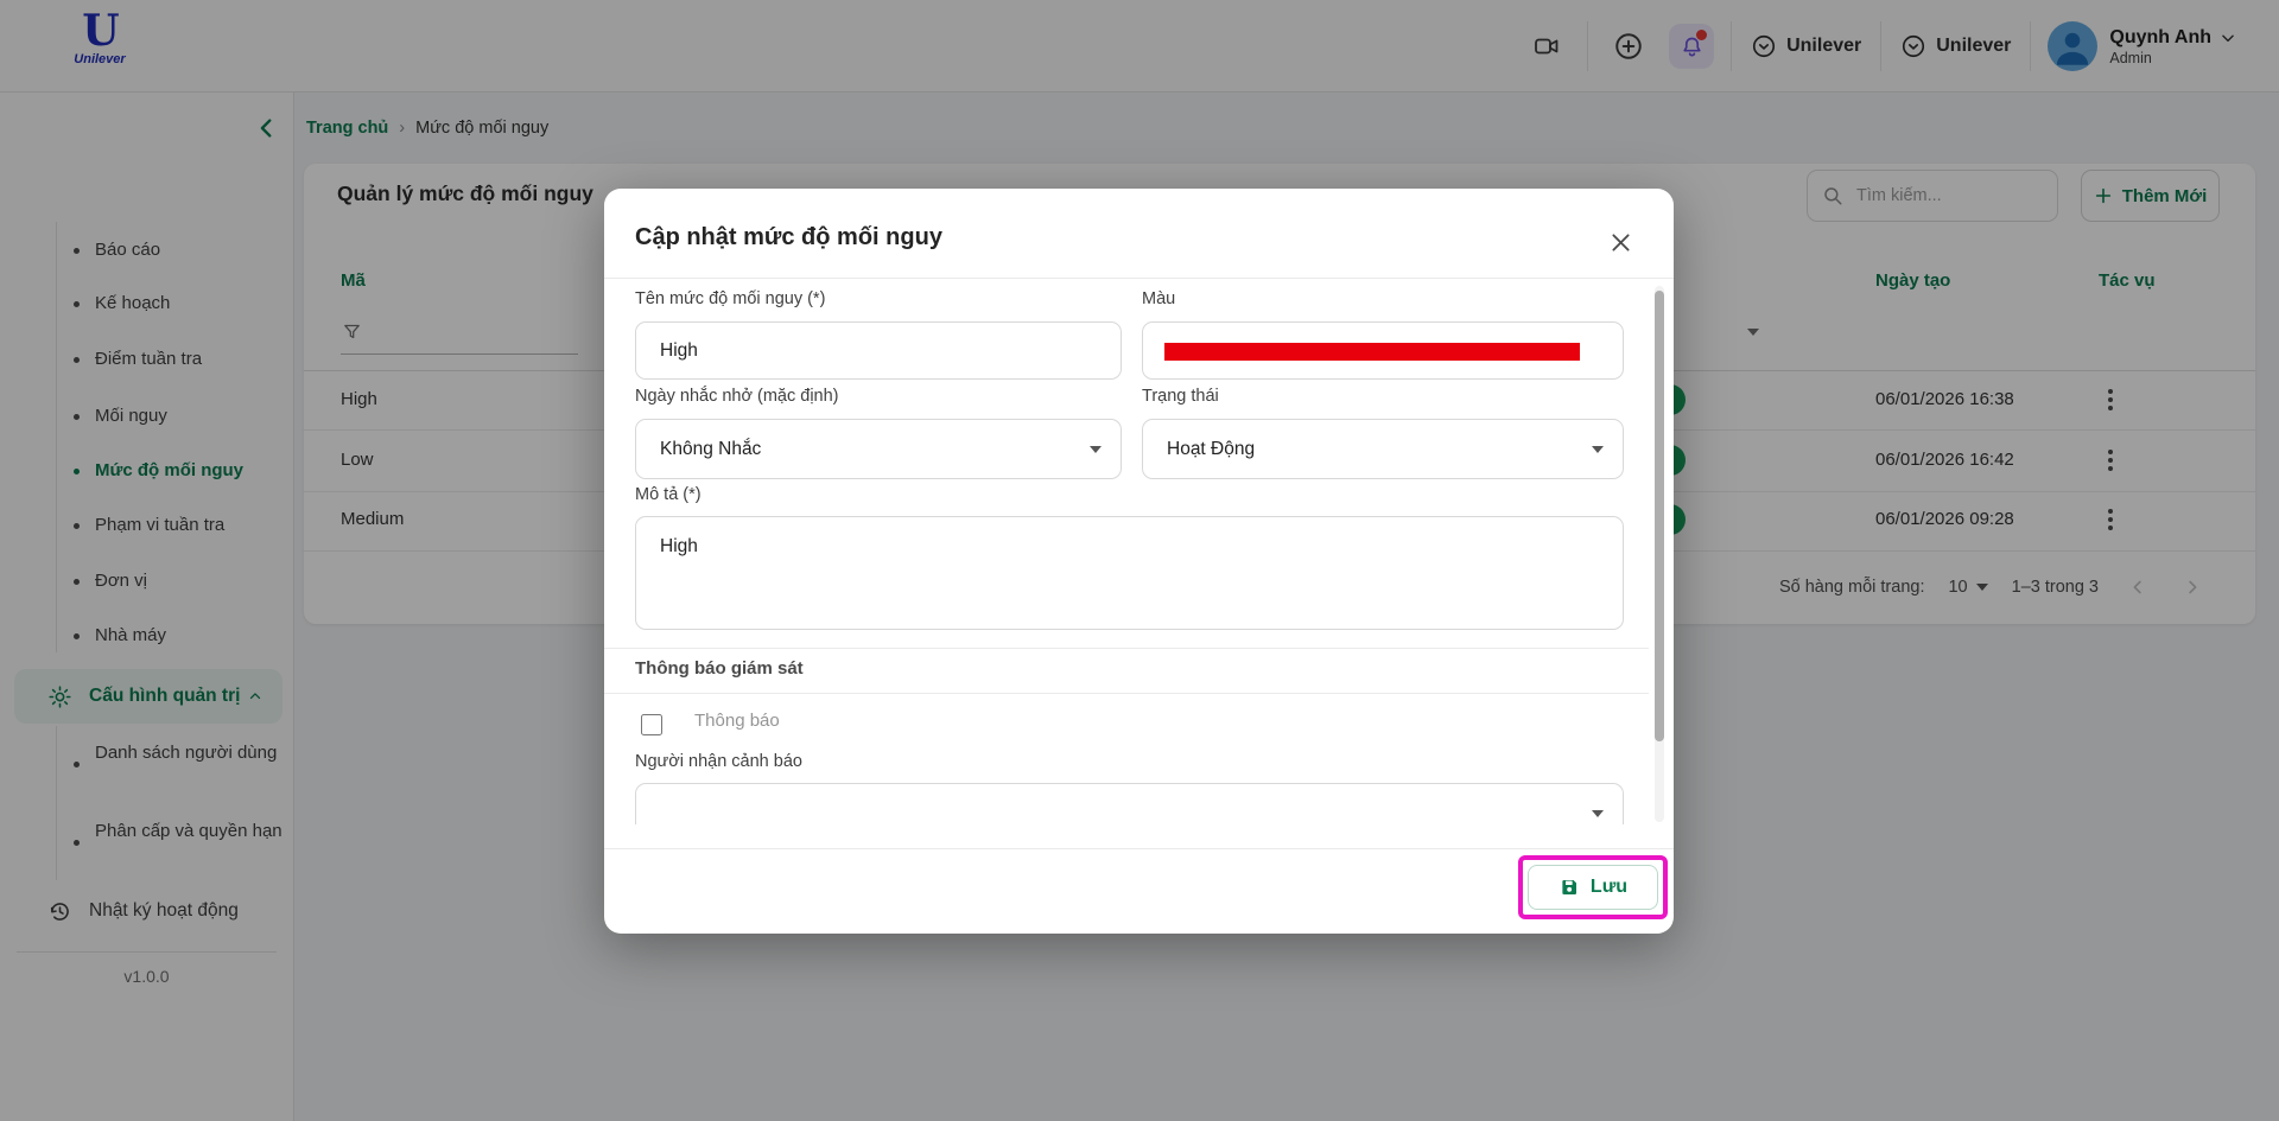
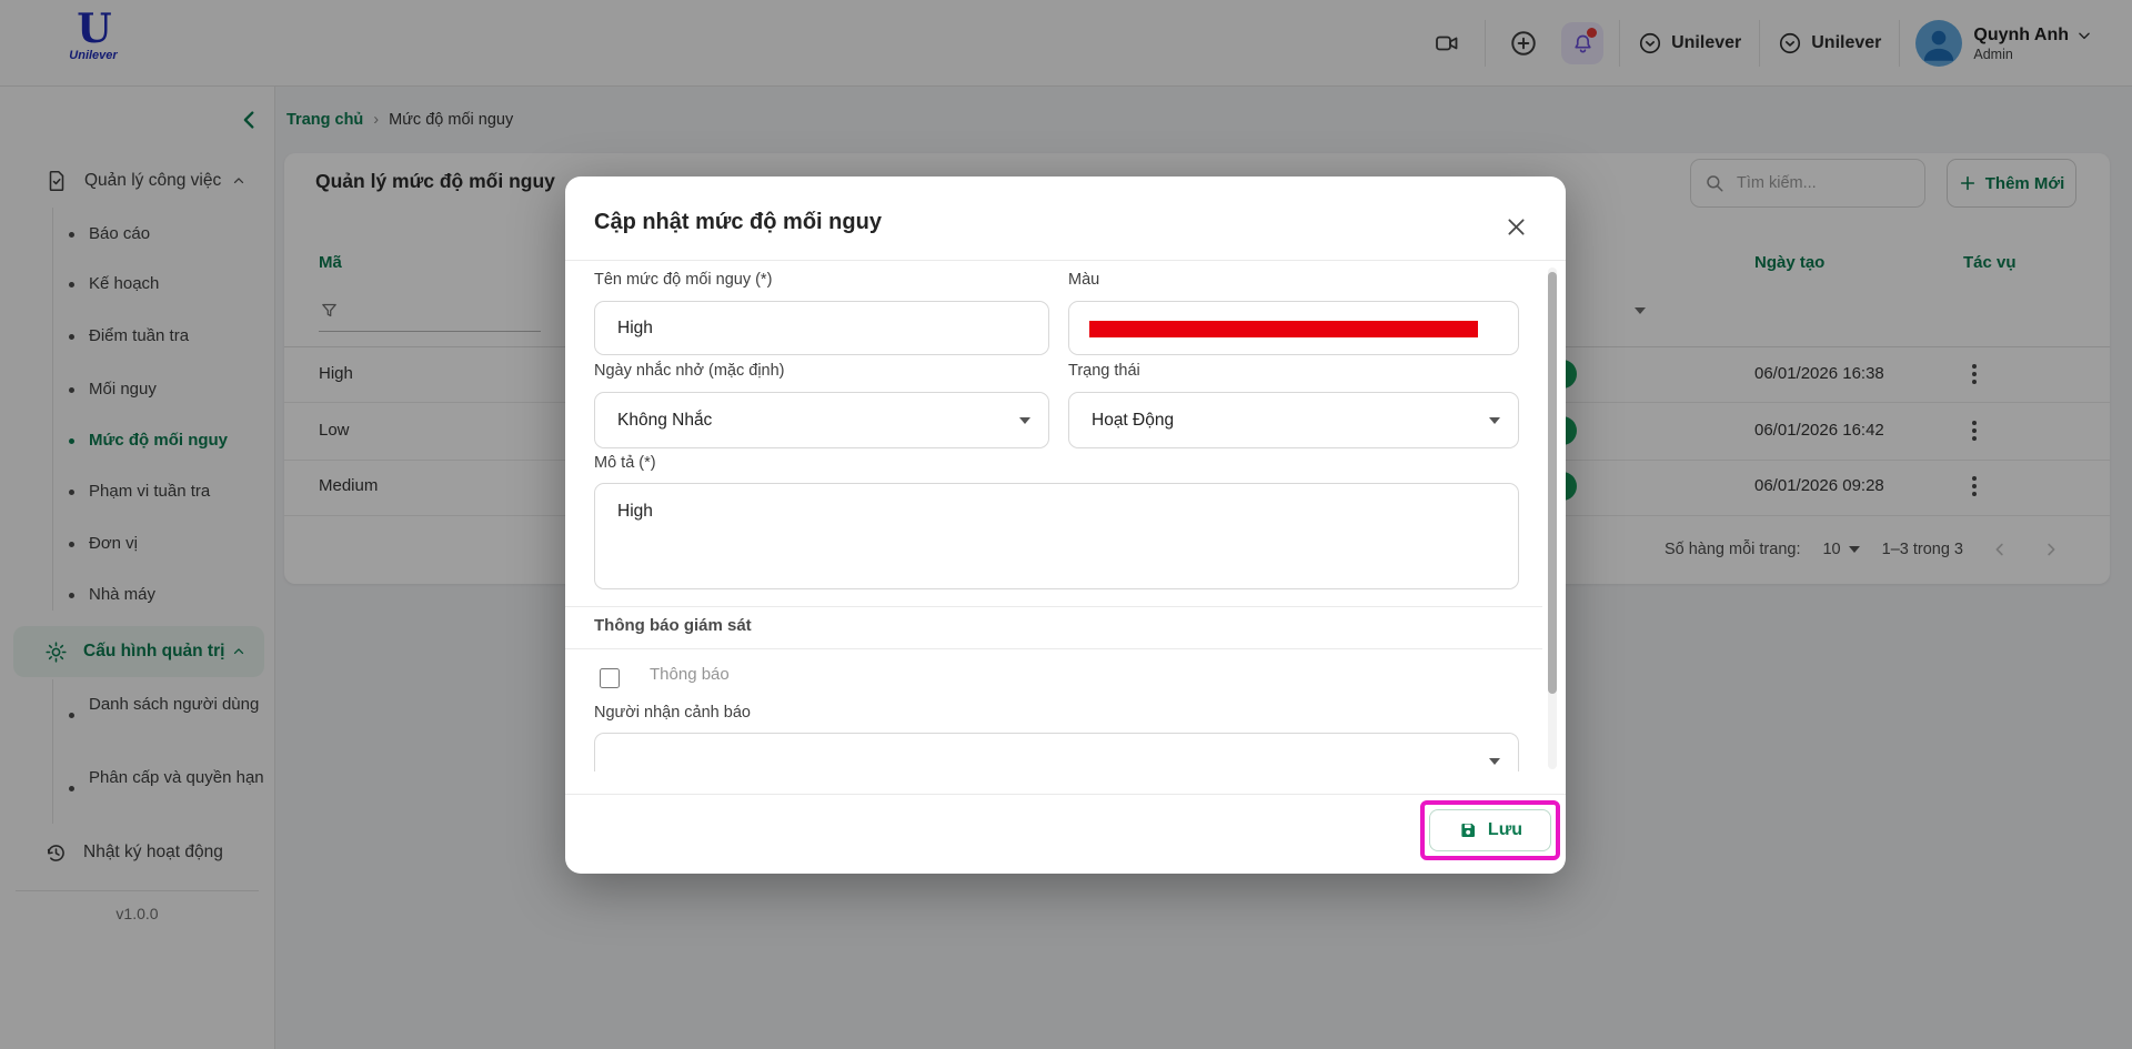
  U
  Unilever
  Unilever
  Unilever
  Quynh Anh
  Admin
+ Quản lý công việc
  Báo cáo
  Kế hoạch
  Điểm tuần tra
  Mối nguy
  Mức độ mối nguy
  Phạm vi tuần tra
  Đơn vị
  Nhà máy
  Cấu hình quản trị
  Danh sách người dùng
  Phân cấp và quyền hạn
  Nhật ký hoạt động
  v1.0.0
  Trang chủ
  ›
  Mức độ mối nguy
  Quản lý mức độ mối nguy
  Tìm kiếm...
  Thêm Mới
  Mã
  Ngày tạo
  Tác vụ
  High
  06/01/2026 16:38
  Low
  06/01/2026 16:42
  Medium
  06/01/2026 09:28
  Số hàng mỗi trang:
  10
  1–3 trong 3
  Cập nhật mức độ mối nguy
  Tên mức độ mối nguy (*)
  Màu
  High
  Ngày nhắc nhở (mặc định)
  Trạng thái
  Không Nhắc
  Hoạt Động
  Mô tả (*)
  High
  Thông báo giám sát
  Thông báo
  Người nhận cảnh báo
  Lưu
